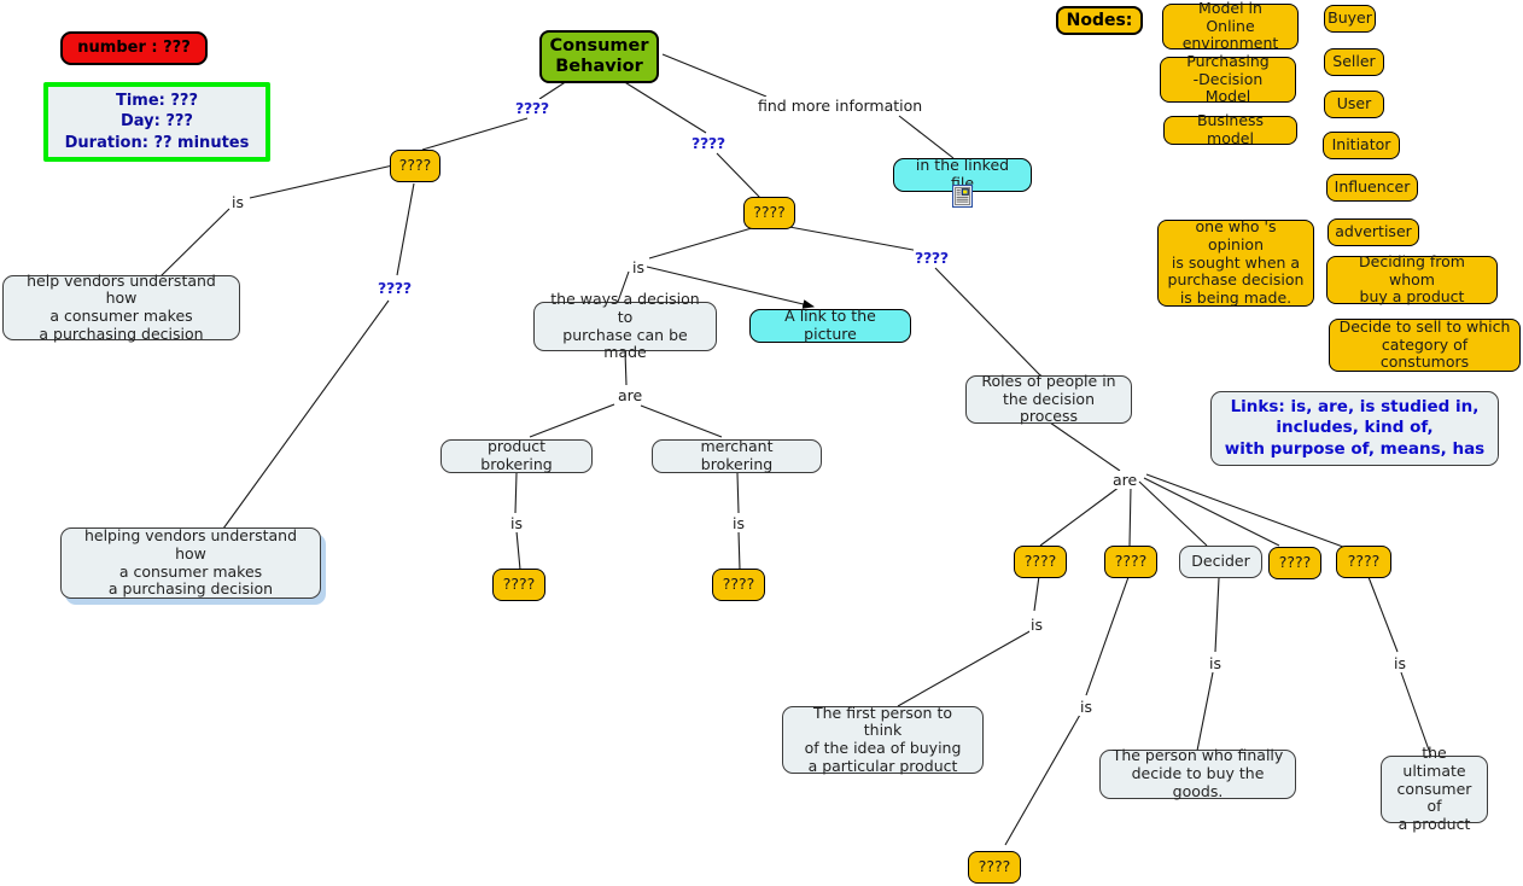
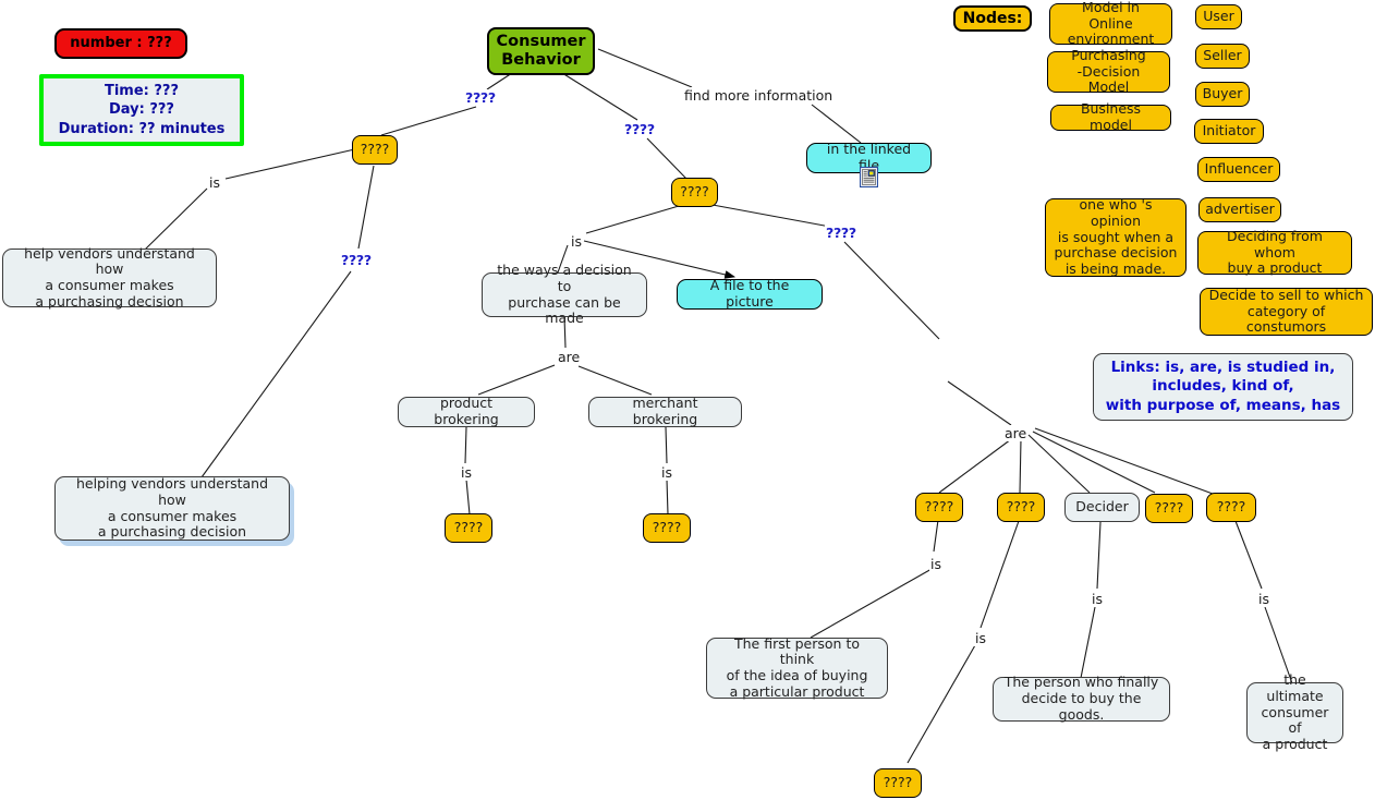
  ????
  ????
  find more information
  is
  ????
  is
  ????
  are
  is
  is
  are
  is
  is
  is
  is
  number : ???
  Time: ???
  Day: ???
  Duration: ?? minutes
  Consumer
  Behavior
  ????
  ????
  ????
  ????
  ????
  ????
  ????
  ????
  ????
  help vendors understand how
  a consumer makes
  a purchasing decision
  helping vendors understand how
  a consumer makes
  a purchasing decision
  the ways a decision to
  purchase can be made
  product brokering
  merchant brokering
- Roles of people in
- the decision process
  Decider
  The first person to think
  of the idea of buying
  a particular product
  The person who finally
  decide to buy the goods.
  the ultimate
  consumer of
  a product
  in the linked file
- A link to the picture
+ A file to the picture
  Nodes:
  Model in Online
  environment
  Purchasing
  -Decision Model
  Business model
  one who 's opinion
  is sought when a
  purchase decision
  is being made.
- Buyer
+ User
  Seller
- User
+ Buyer
  Initiator
  Influencer
  advertiser
  Deciding from whom
  buy a product
  Decide to sell to which
  category of constumors
  Links: is, are, is studied in,
  includes, kind of,
  with purpose of, means, has
